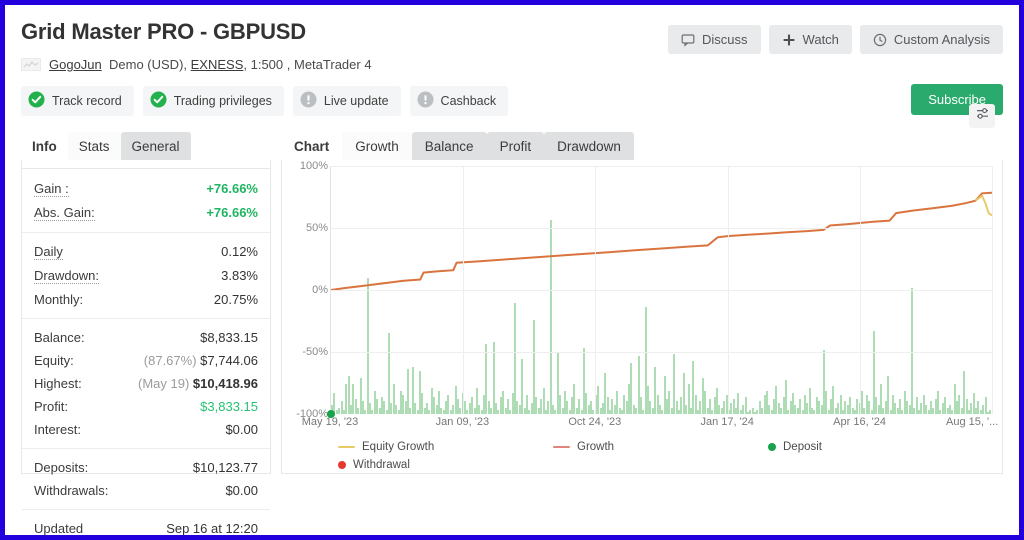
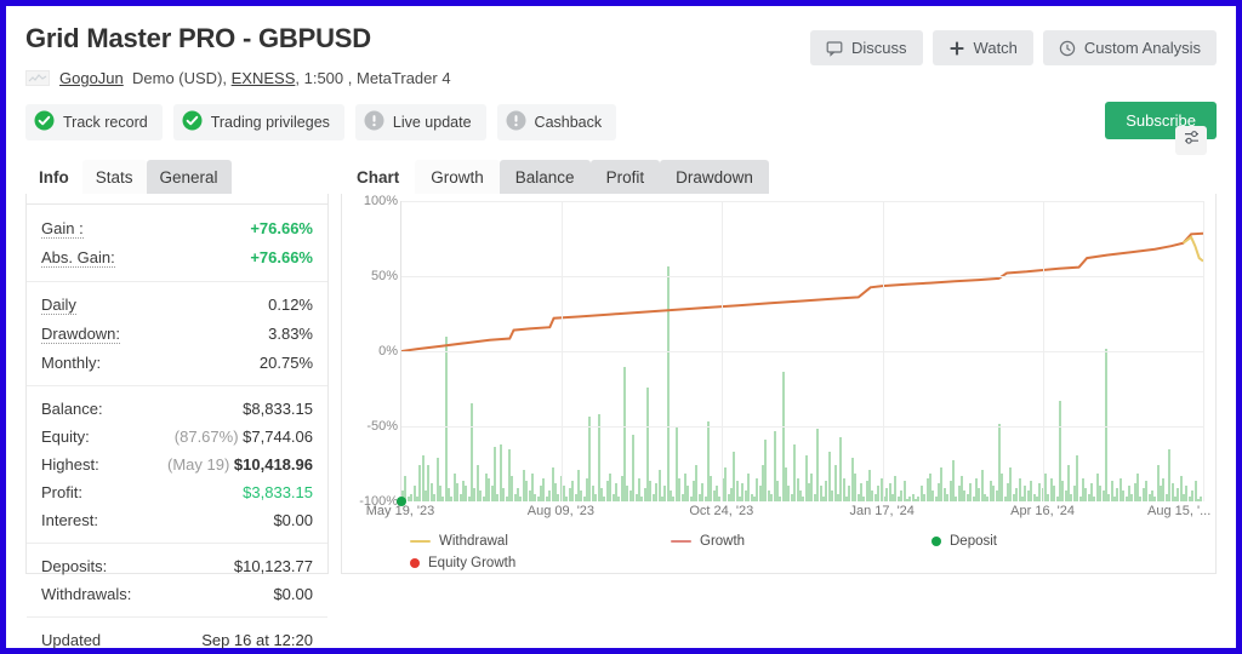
  Grid Master PRO - GBPUSD
  GogoJun
  Demo (USD),
  EXNESS
  , 1:500 ,
  MetaTrader 4
  Discuss
  Watch
  Custom Analysis
  Track record
  Trading privileges
  Live update
  Cashback
  Subscribe
  Info
  Stats
  General
  Gain :
  +76.66%
  Abs. Gain:
  +76.66%
  Daily
  0.12%
  Drawdown:
  3.83%
  Monthly:
  20.75%
  Balance:
  $8,833.15
  Equity:
  (87.67%) $7,744.06
  Highest:
  (May 19) $10,418.96
  Profit:
  $3,833.15
  Interest:
  $0.00
  Deposits:
  $10,123.77
  Withdrawals:
  $0.00
  Updated
  Sep 16 at 12:20
  Chart
  Growth
  Balance
  Profit
  Drawdown
  100%
  50%
  0%
  -50%
  -100%
  May 19, '23
- Jan 09, '23
+ Aug 09, '23
  Oct 24, '23
  Jan 17, '24
  Apr 16, '24
  Aug 15, '...
- Equity Growth
+ Withdrawal
  Growth
  Deposit
- Withdrawal
+ Equity Growth
